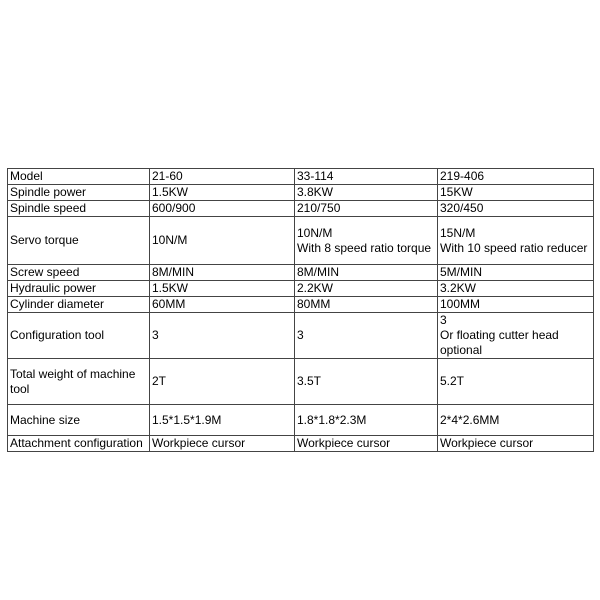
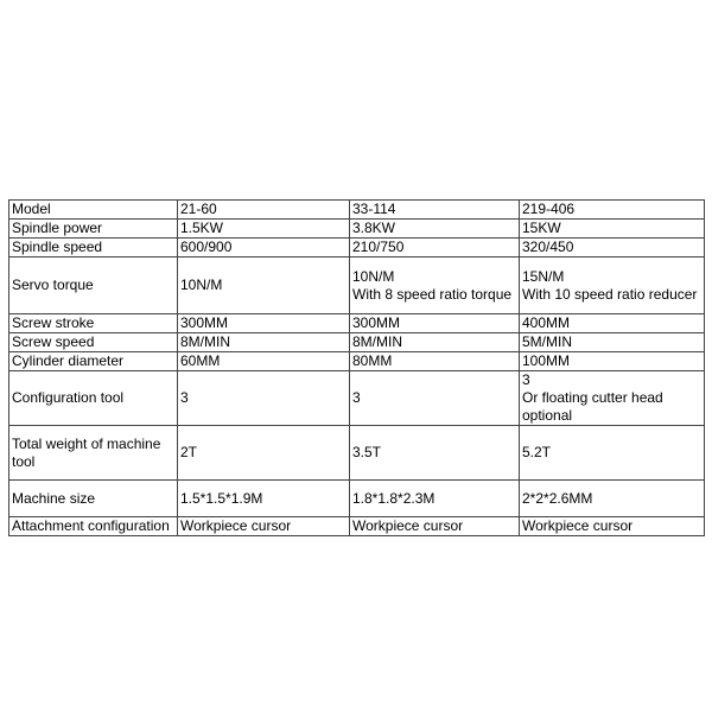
  Model	21-60	33-114	219-406
  Spindle power	1.5KW	3.8KW	15KW
  Spindle speed	600/900	210/750	320/450
  Servo torque	10N/M	10N/M With 8 speed ratio torque	15N/M With 10 speed ratio reducer
+ Screw stroke	300MM	300MM	400MM
  Screw speed	8M/MIN	8M/MIN	5M/MIN
- Hydraulic power	1.5KW	2.2KW	3.2KW
  Cylinder diameter	60MM	80MM	100MM
  Configuration tool	3	3	3 Or floating cutter head optional
  Total weight of machine tool	2T	3.5T	5.2T
- Machine size	1.5*1.5*1.9M	1.8*1.8*2.3M	2*4*2.6MM
+ Machine size	1.5*1.5*1.9M	1.8*1.8*2.3M	2*2*2.6MM
  Attachment configuration	Workpiece cursor	Workpiece cursor	Workpiece cursor
